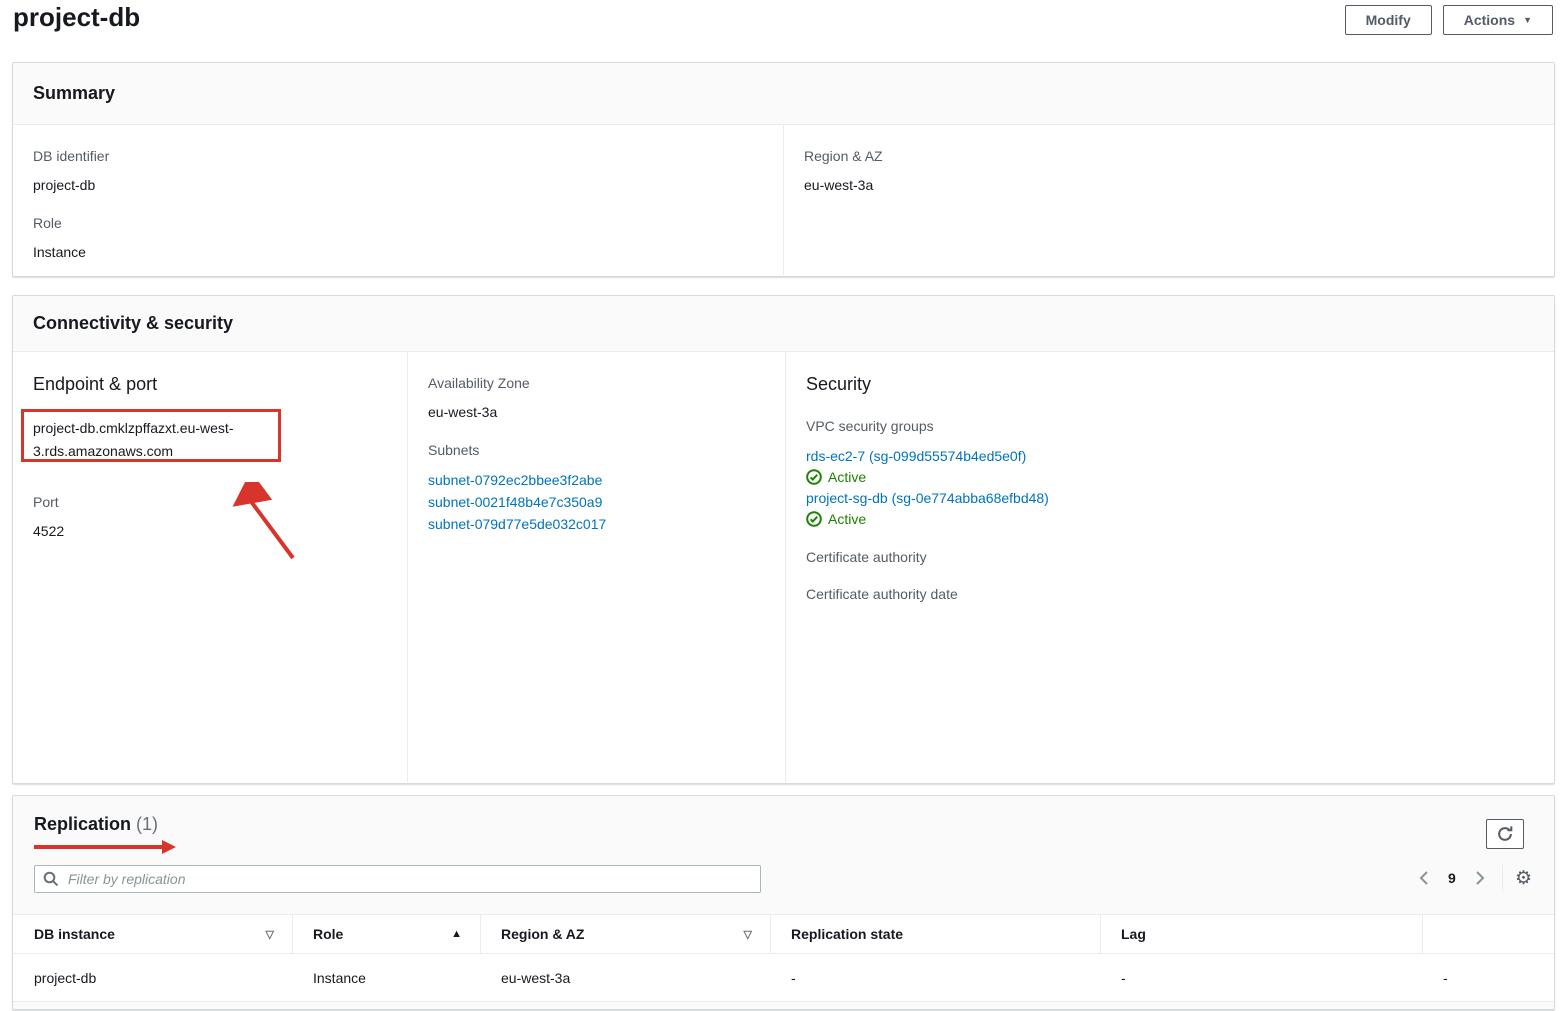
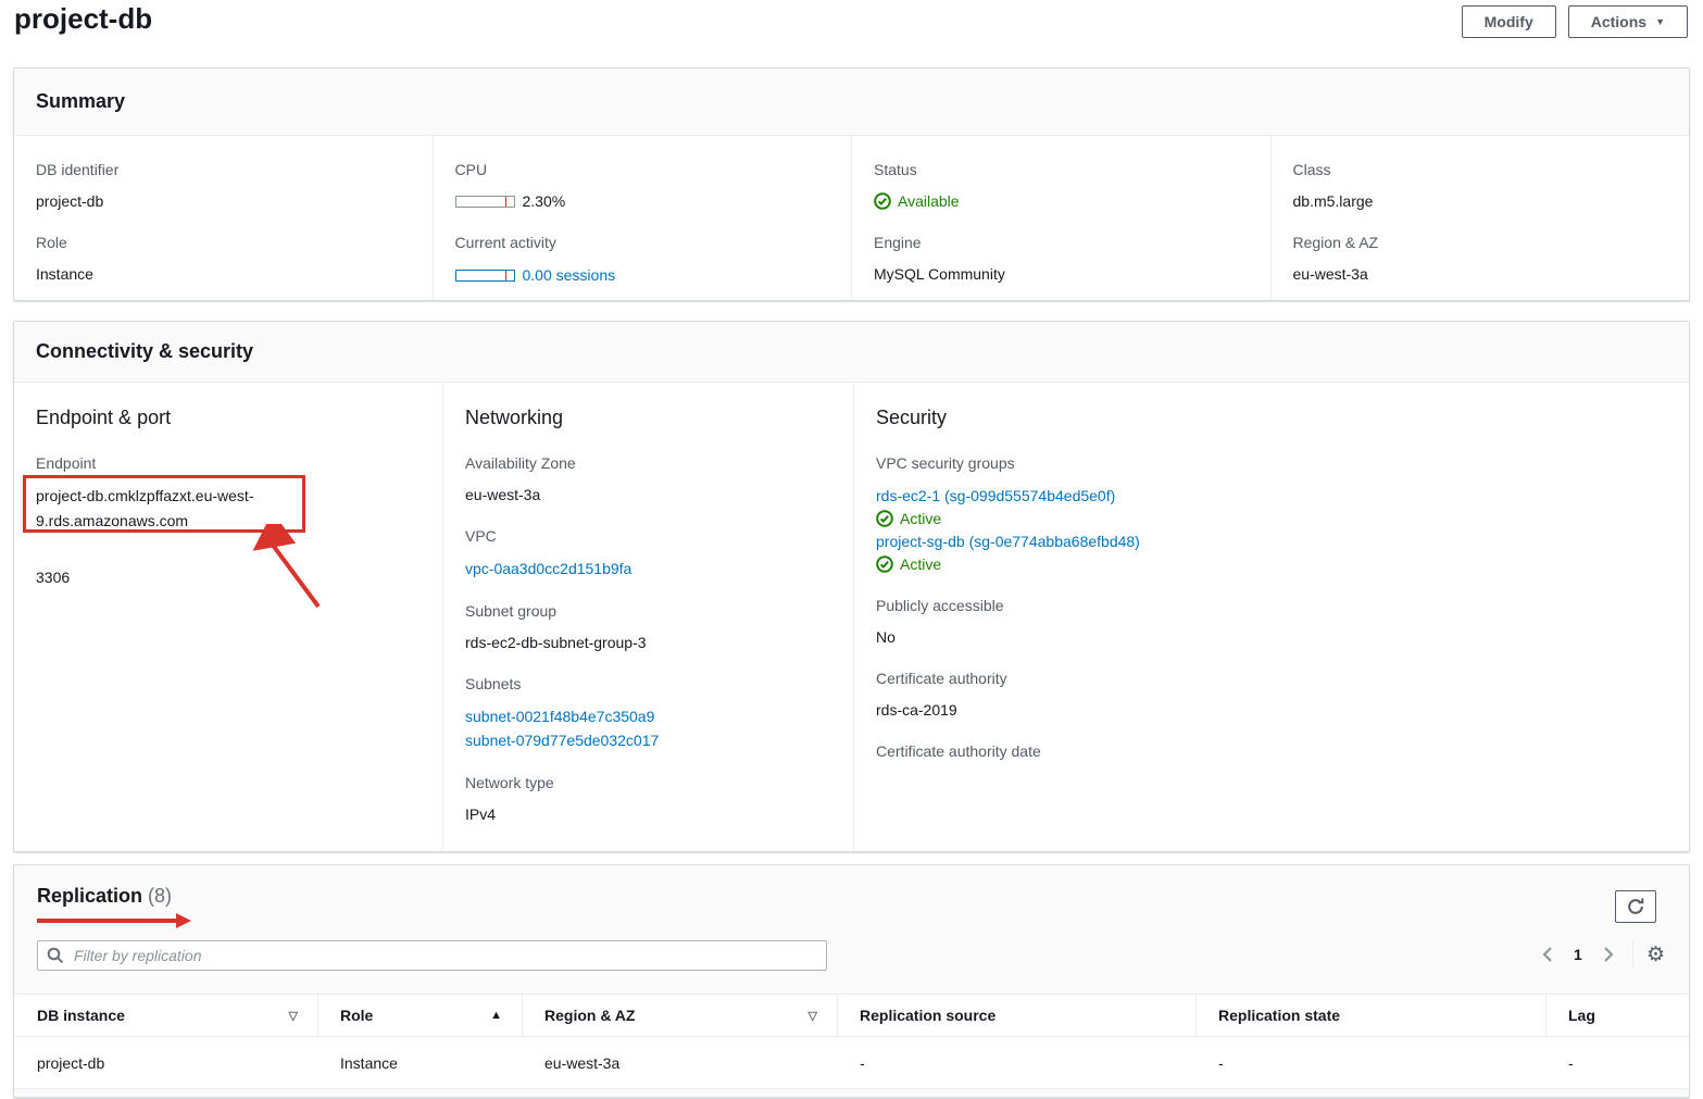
  project-db
  Modify
  Actions
  ▼
  Summary
  DB identifier
  project-db
  Role
  Instance
+ CPU
+ 2.30%
+ Current activity
+ 0.00 sessions
+ Status
+ Available
+ Engine
+ MySQL Community
+ Class
+ db.m5.large
  Region & AZ
  eu-west-3a
  Connectivity & security
  Endpoint & port
+ Endpoint
- project-db.cmklzpffazxt.eu-west-3.rds.amazonaws.com
+ project-db.cmklzpffazxt.eu-west-9.rds.amazonaws.com
- Port
- 4522
+ 3306
+ Networking
  Availability Zone
  eu-west-3a
+ VPC
+ vpc-0aa3d0cc2d151b9fa
+ Subnet group
+ rds-ec2-db-subnet-group-3
  Subnets
- subnet-0792ec2bbee3f2abe
  subnet-0021f48b4e7c350a9
  subnet-079d77e5de032c017
+ Network type
+ IPv4
  Security
  VPC security groups
- rds-ec2-7 (sg-099d55574b4ed5e0f)
+ rds-ec2-1 (sg-099d55574b4ed5e0f)
  Active
  project-sg-db (sg-0e774abba68efbd48)
  Active
+ Publicly accessible
+ No
  Certificate authority
+ rds-ca-2019
  Certificate authority date
- Replication (1)
+ Replication (8)
  Filter by replication
- 9
+ 1
  ⚙
  DB instance
  ▽
  Role
  ▲
  Region & AZ
  ▽
+ Replication source
  Replication state
  Lag
  project-db
  Instance
  eu-west-3a
  -
  -
  -
